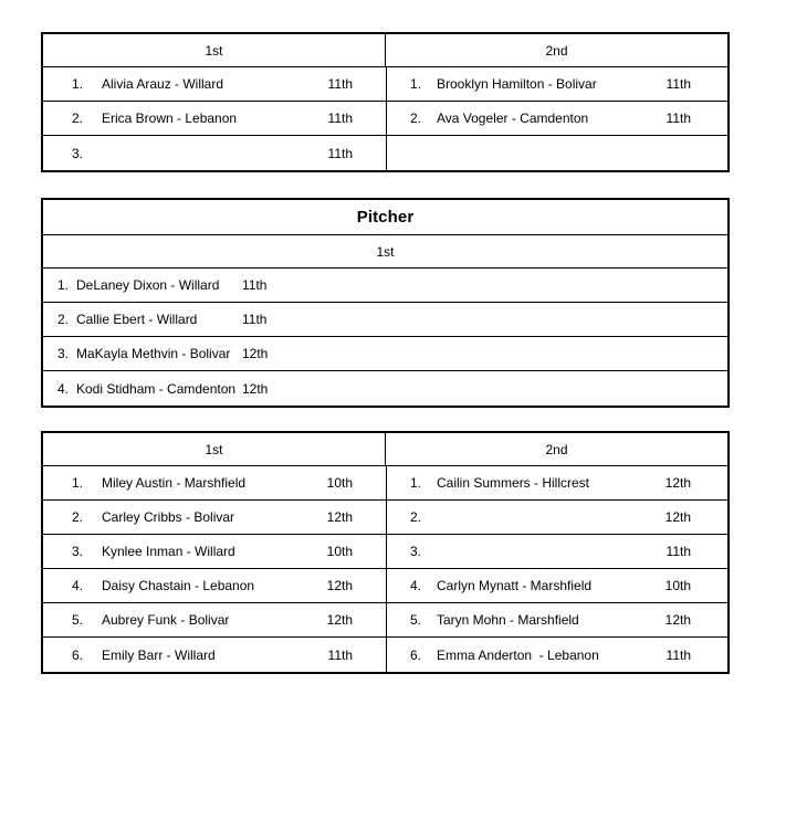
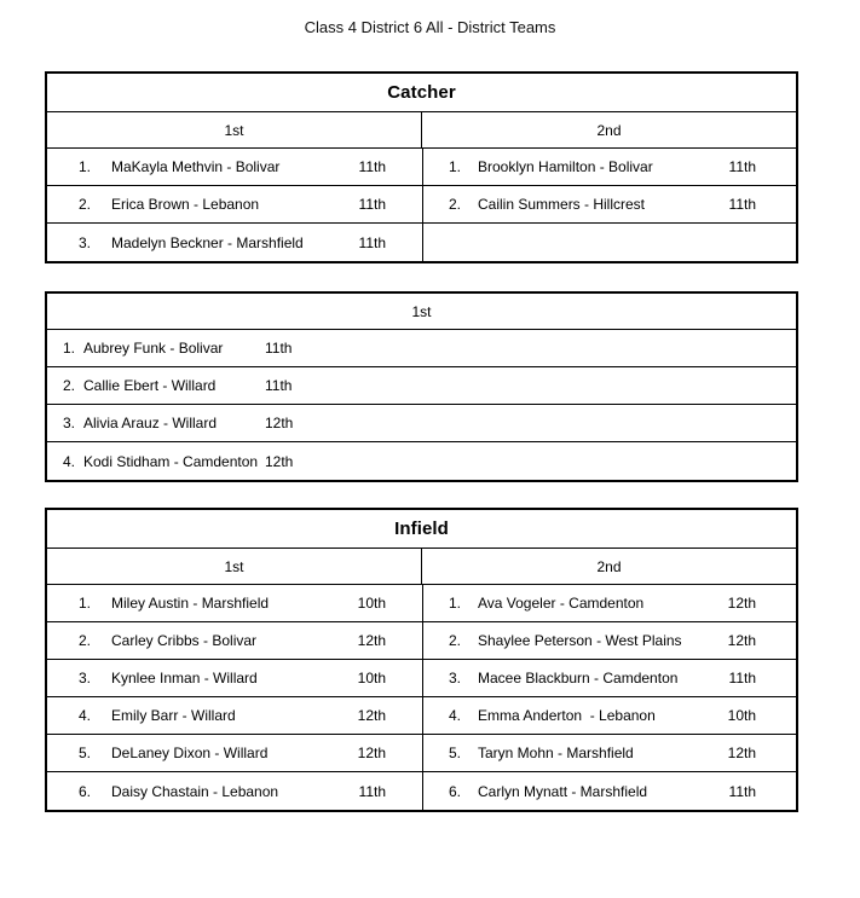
+ Class 4 District 6 All - District Teams
+ Catcher
  1st
  2nd
  1.
- Alivia Arauz - Willard
+ MaKayla Methvin - Bolivar
  11th
  1.
  Brooklyn Hamilton - Bolivar
  11th
  2.
  Erica Brown - Lebanon
  11th
  2.
- Ava Vogeler - Camdenton
+ Cailin Summers - Hillcrest
  11th
  3.
+ Madelyn Beckner - Marshfield
  11th
- Pitcher
  1st
  1.
- DeLaney Dixon - Willard
+ Aubrey Funk - Bolivar
  11th
  2.
  Callie Ebert - Willard
  11th
  3.
- MaKayla Methvin - Bolivar
+ Alivia Arauz - Willard
  12th
  4.
  Kodi Stidham - Camdenton
  12th
+ Infield
  1st
  2nd
  1.
  Miley Austin - Marshfield
  10th
  1.
- Cailin Summers - Hillcrest
+ Ava Vogeler - Camdenton
  12th
  2.
  Carley Cribbs - Bolivar
  12th
  2.
+ Shaylee Peterson - West Plains
  12th
  3.
  Kynlee Inman - Willard
  10th
  3.
+ Macee Blackburn - Camdenton
  11th
  4.
- Daisy Chastain - Lebanon
+ Emily Barr - Willard
  12th
  4.
- Carlyn Mynatt - Marshfield
+ Emma Anderton - Lebanon
  10th
  5.
- Aubrey Funk - Bolivar
+ DeLaney Dixon - Willard
  12th
  5.
  Taryn Mohn - Marshfield
  12th
  6.
- Emily Barr - Willard
+ Daisy Chastain - Lebanon
  11th
  6.
- Emma Anderton - Lebanon
+ Carlyn Mynatt - Marshfield
  11th
